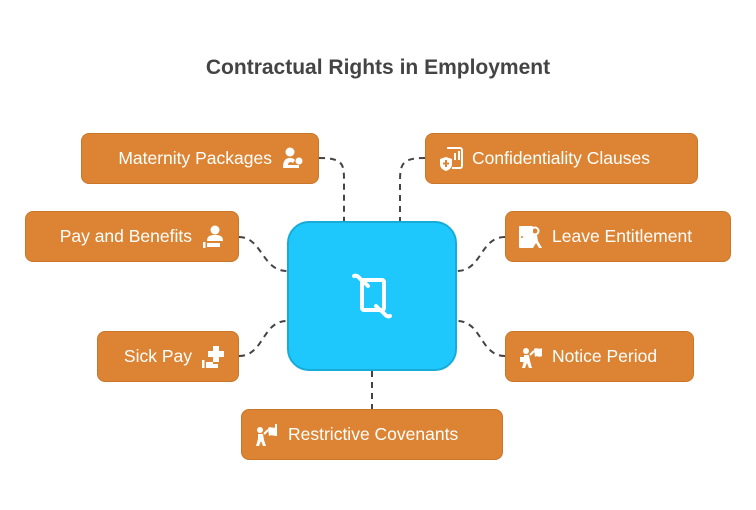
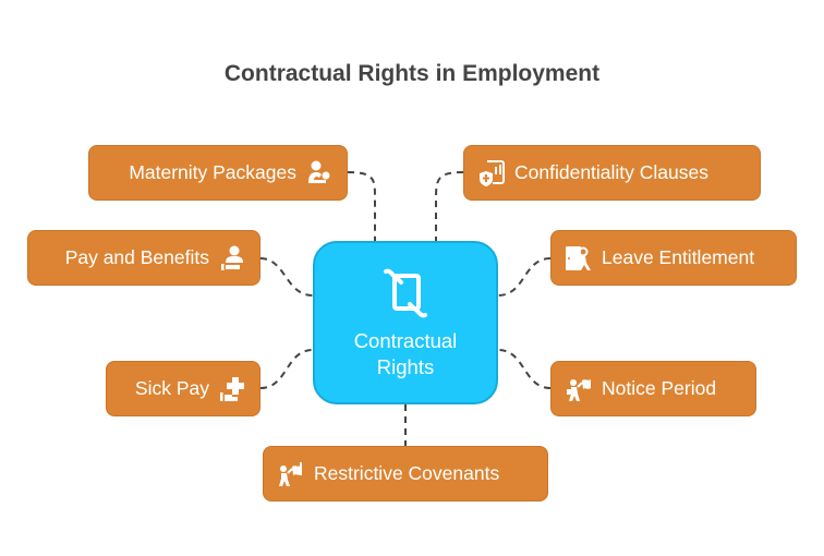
  Contractual Rights in Employment
  Maternity Packages
  Pay and Benefits
  Sick Pay
  Restrictive Covenants
  Confidentiality Clauses
  Leave Entitlement
  Notice Period
+ Contractual
+ Rights
